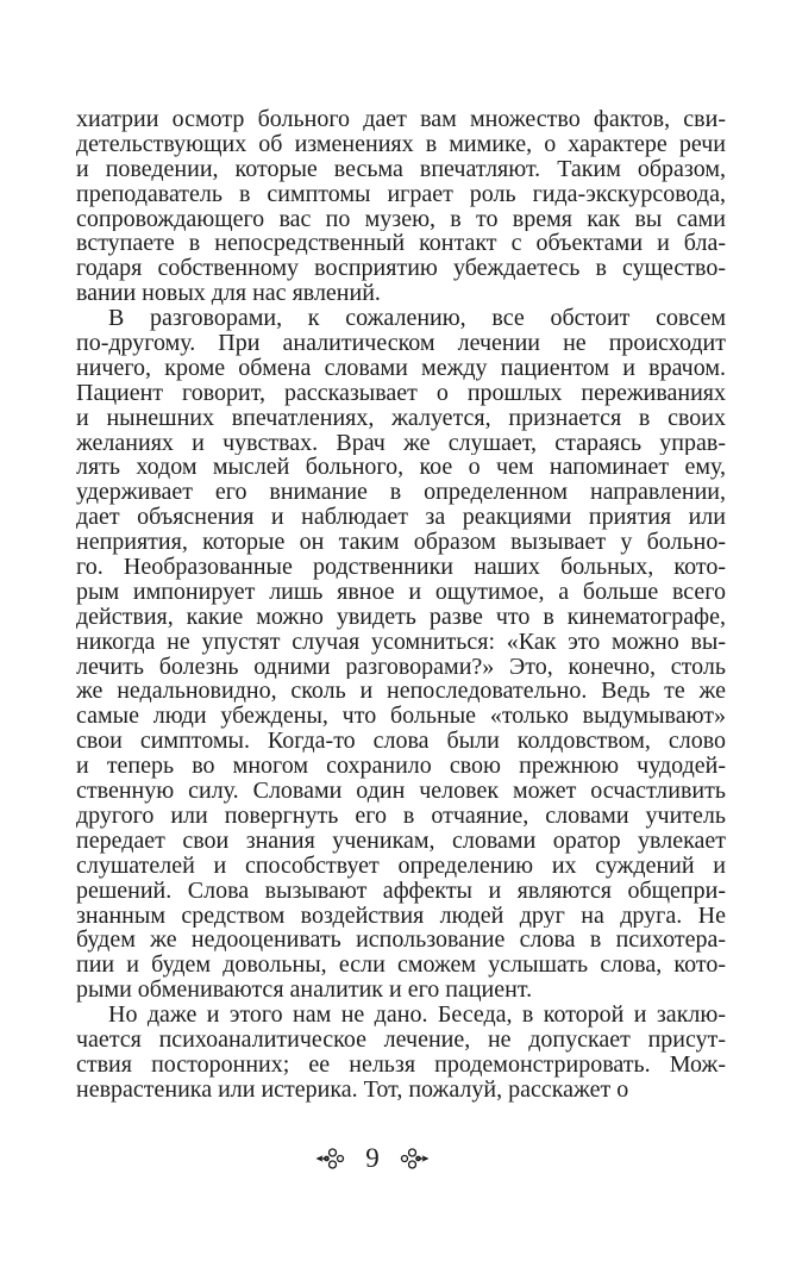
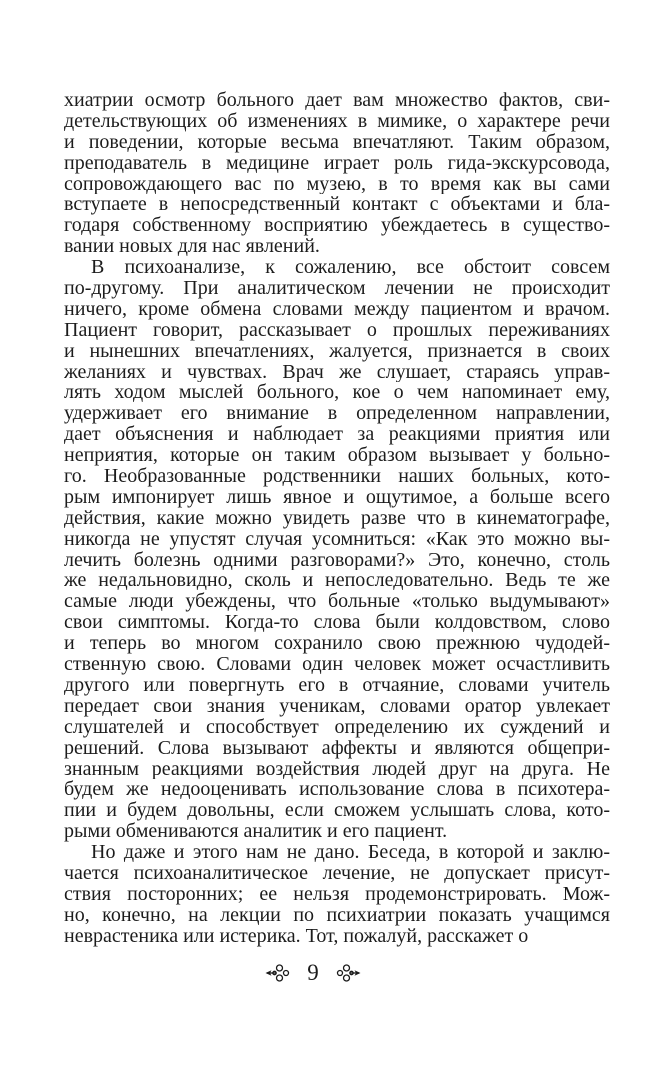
  хиатрии осмотр больного дает вам множество фактов, сви-
  детельствующих об изменениях в мимике, о характере речи
  и поведении, которые весьма впечатляют. Таким образом,
- преподаватель в симптомы играет роль гида-экскурсовода,
+ преподаватель в медицине играет роль гида-экскурсовода,
  сопровождающего вас по музею, в то время как вы сами
  вступаете в непосредственный контакт с объектами и бла-
  годаря собственному восприятию убеждаетесь в существо-
  вании новых для нас явлений.
- В разговорами, к сожалению, все обстоит совсем
+ В психоанализе, к сожалению, все обстоит совсем
  по-другому. При аналитическом лечении не происходит
  ничего, кроме обмена словами между пациентом и врачом.
  Пациент говорит, рассказывает о прошлых переживаниях
  и нынешних впечатлениях, жалуется, признается в своих
  желаниях и чувствах. Врач же слушает, стараясь управ-
  лять ходом мыслей больного, кое о чем напоминает ему,
  удерживает его внимание в определенном направлении,
  дает объяснения и наблюдает за реакциями приятия или
  неприятия, которые он таким образом вызывает у больно-
  го. Необразованные родственники наших больных, кото-
  рым импонирует лишь явное и ощутимое, а больше всего
  действия, какие можно увидеть разве что в кинематографе,
  никогда не упустят случая усомниться: «Как это можно вы-
  лечить болезнь одними разговорами?» Это, конечно, столь
  же недальновидно, сколь и непоследовательно. Ведь те же
  самые люди убеждены, что больные «только выдумывают»
  свои симптомы. Когда-то слова были колдовством, слово
  и теперь во многом сохранило свою прежнюю чудодей-
- ственную силу. Словами один человек может осчастливить
+ ственную свою. Словами один человек может осчастливить
  другого или повергнуть его в отчаяние, словами учитель
  передает свои знания ученикам, словами оратор увлекает
  слушателей и способствует определению их суждений и
  решений. Слова вызывают аффекты и являются общепри-
- знанным средством воздействия людей друг на друга. Не
+ знанным реакциями воздействия людей друг на друга. Не
  будем же недооценивать использование слова в психотера-
  пии и будем довольны, если сможем услышать слова, кото-
  рыми обмениваются аналитик и его пациент.
  Но даже и этого нам не дано. Беседа, в которой и заклю-
  чается психоаналитическое лечение, не допускает присут-
  ствия посторонних; ее нельзя продемонстрировать. Мож-
+ но, конечно, на лекции по психиатрии показать учащимся
  неврастеника или истерика. Тот, пожалуй, расскажет о
  9
